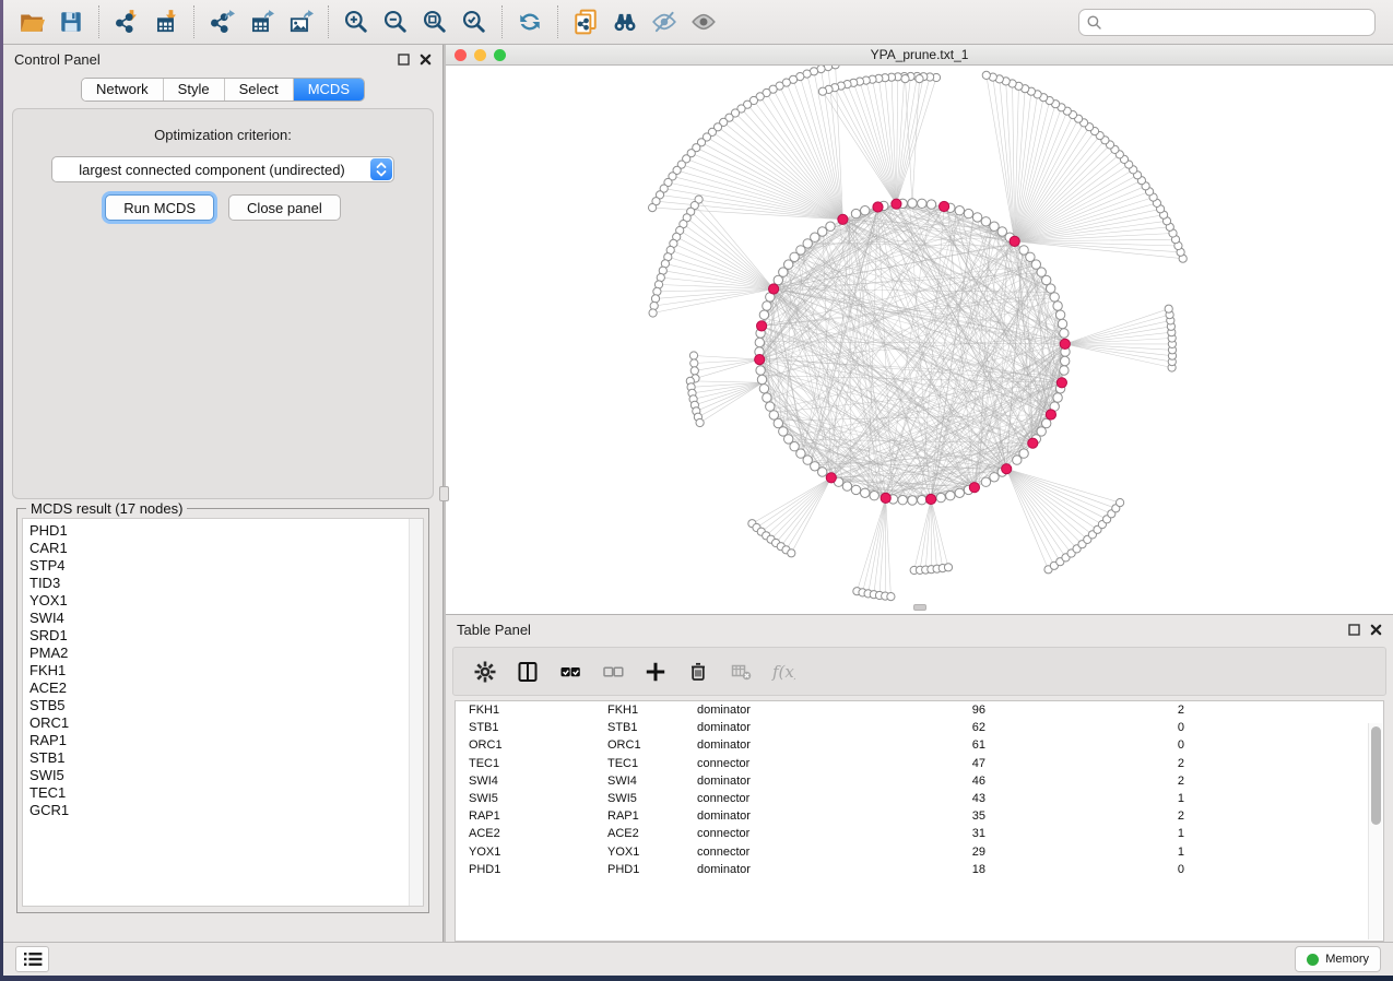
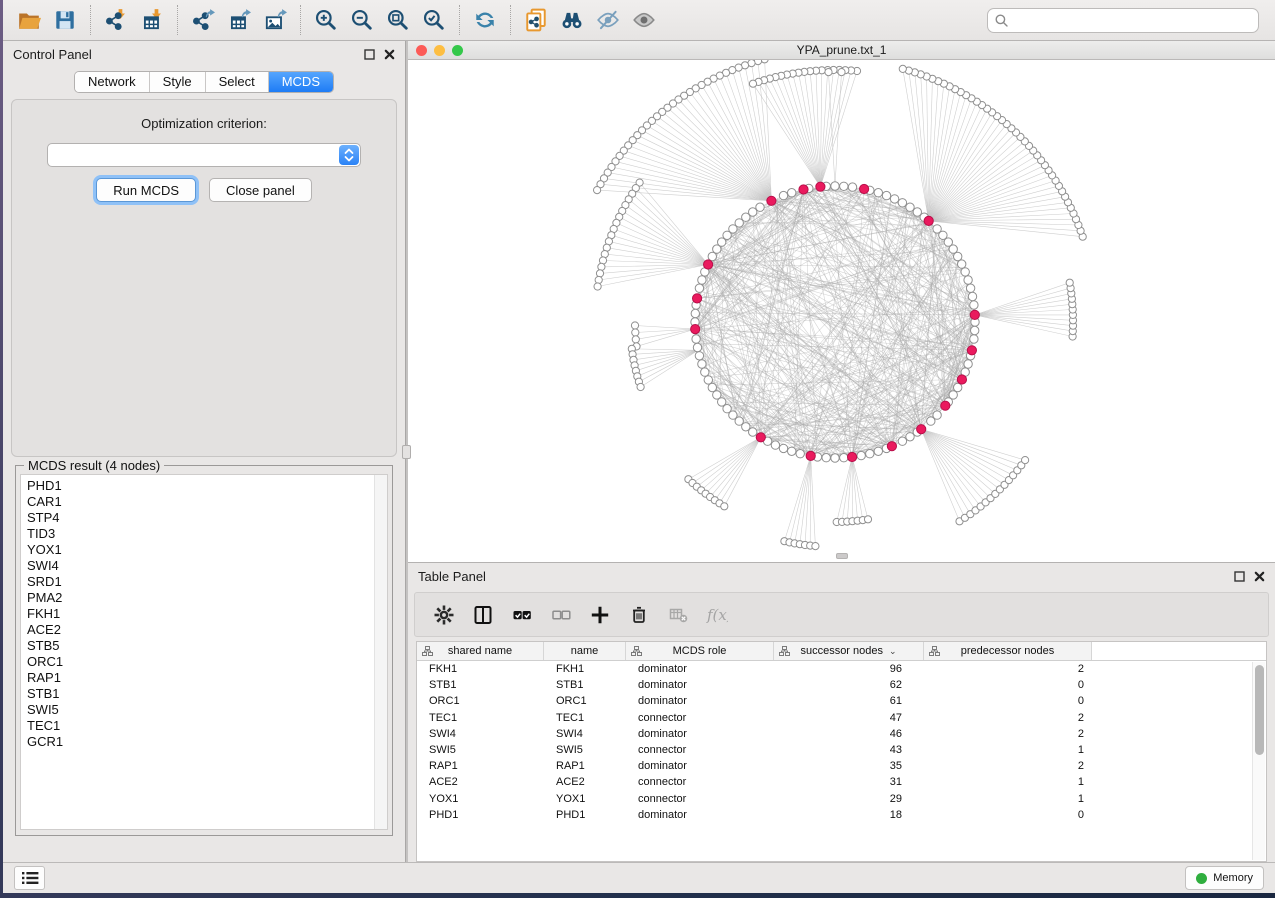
  Control Panel
  Network
  Style
  Select
  MCDS
  Optimization criterion:
- largest connected component (undirected)
  Run MCDS
  Close panel
- MCDS result (17 nodes)
+ MCDS result (4 nodes)
  PHD1
  CAR1
  STP4
  TID3
  YOX1
  SWI4
  SRD1
  PMA2
  FKH1
  ACE2
  STB5
  ORC1
  RAP1
  STB1
  SWI5
  TEC1
  GCR1
  YPA_prune.txt_1
  Table Panel
  f(x
+ shared name
+ name
+ MCDS role
+ successor nodes
+ ⌄
+ predecessor nodes
  FKH1
  FKH1
  dominator
  96
  2
  STB1
  STB1
  dominator
  62
  0
  ORC1
  ORC1
  dominator
  61
  0
  TEC1
  TEC1
  connector
  47
  2
  SWI4
  SWI4
  dominator
  46
  2
  SWI5
  SWI5
  connector
  43
  1
  RAP1
  RAP1
  dominator
  35
  2
  ACE2
  ACE2
  connector
  31
  1
  YOX1
  YOX1
  connector
  29
  1
  PHD1
  PHD1
  dominator
  18
  0
  Memory
